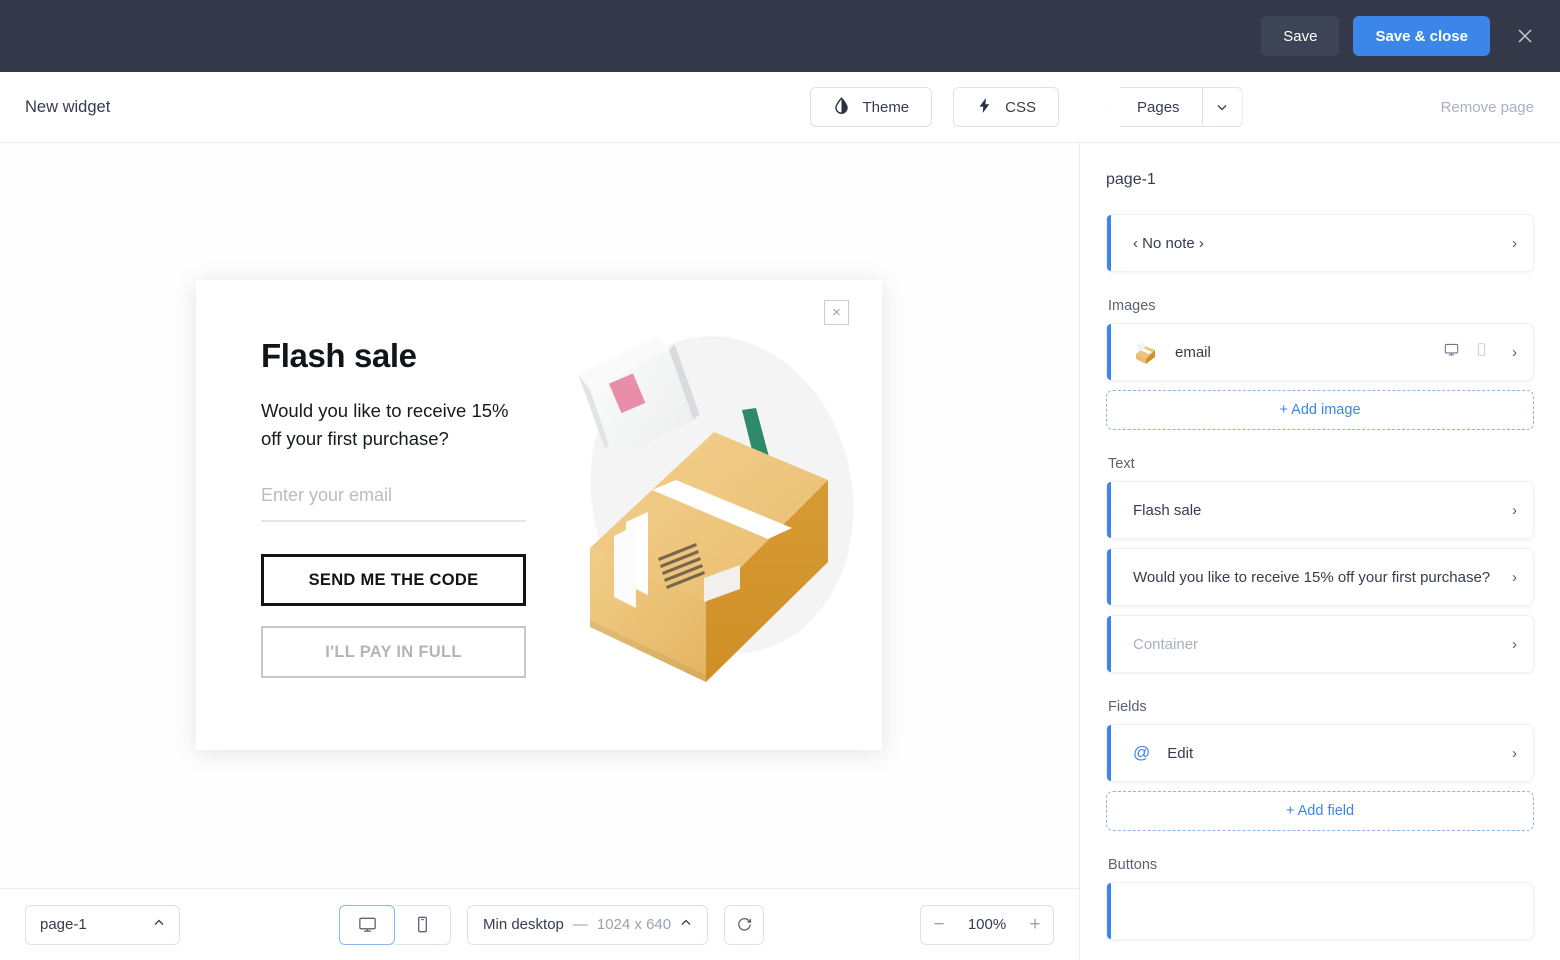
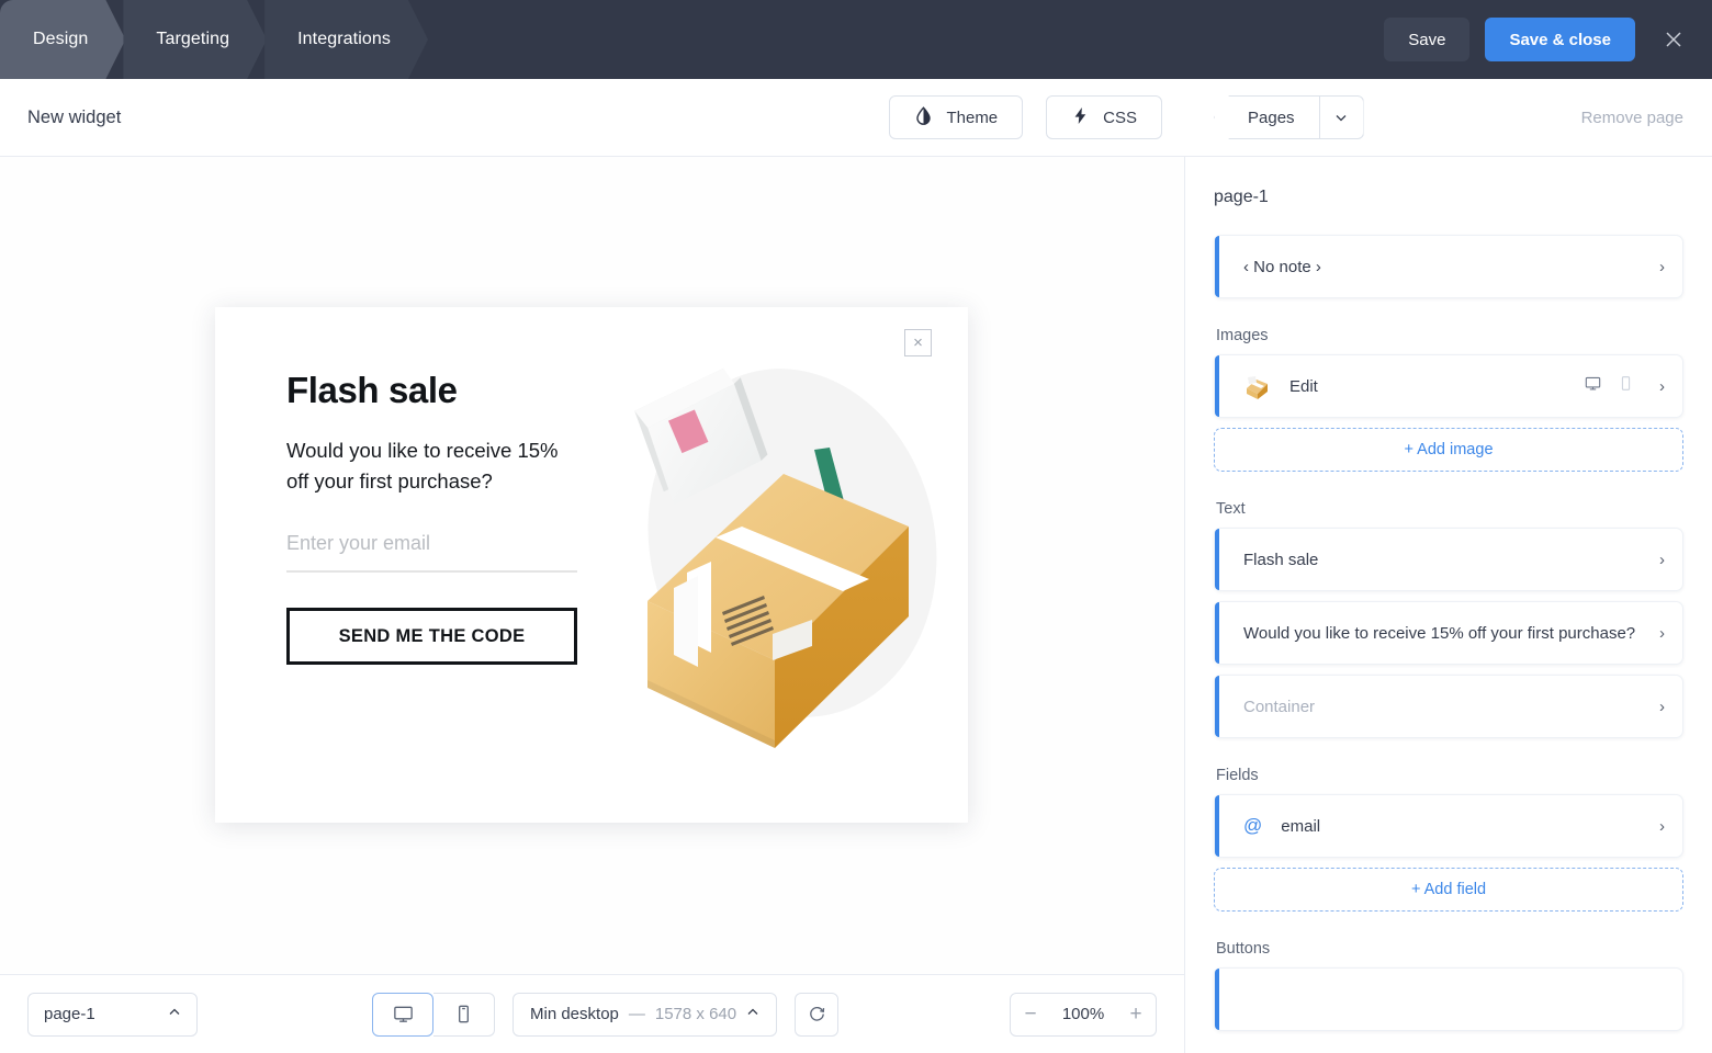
+ Design
+ Targeting
+ Integrations
  Save
  Save & close
  New widget
  Theme
  CSS
  ×
  Flash sale
  Would you like to receive 15% off your first purchase?
  Enter your email
  SEND ME THE CODE
- I'LL PAY IN FULL
  page-1
  Min desktop
  —
- 1024 x 640
+ 1578 x 640
  −
  100%
  +
  Pages
  Remove page
  page-1
  ‹ No note ›
  ›
  Images
- email
+ Edit
  ›
  + Add image
  Text
  Flash sale
  ›
  Would you like to receive 15% off your first purchase?
  ›
  Container
  ›
  Fields
  @
- Edit
+ email
  ›
  + Add field
  Buttons
